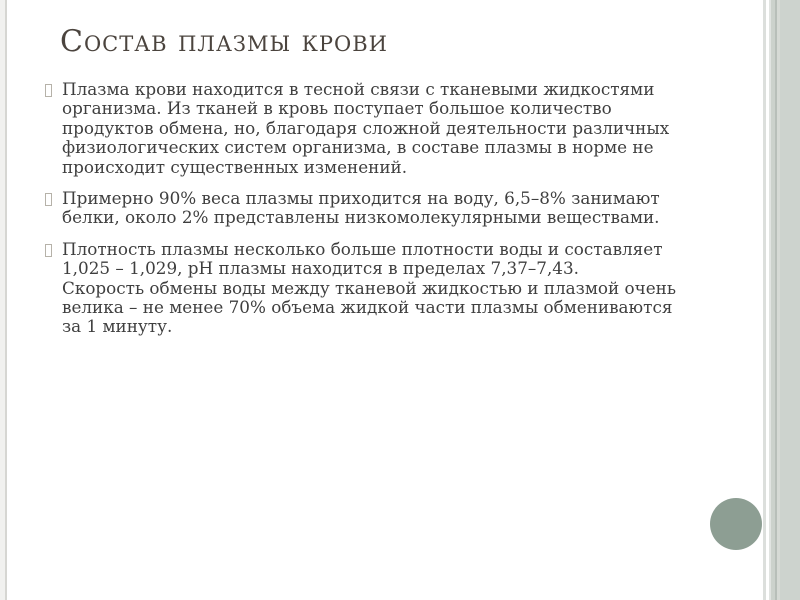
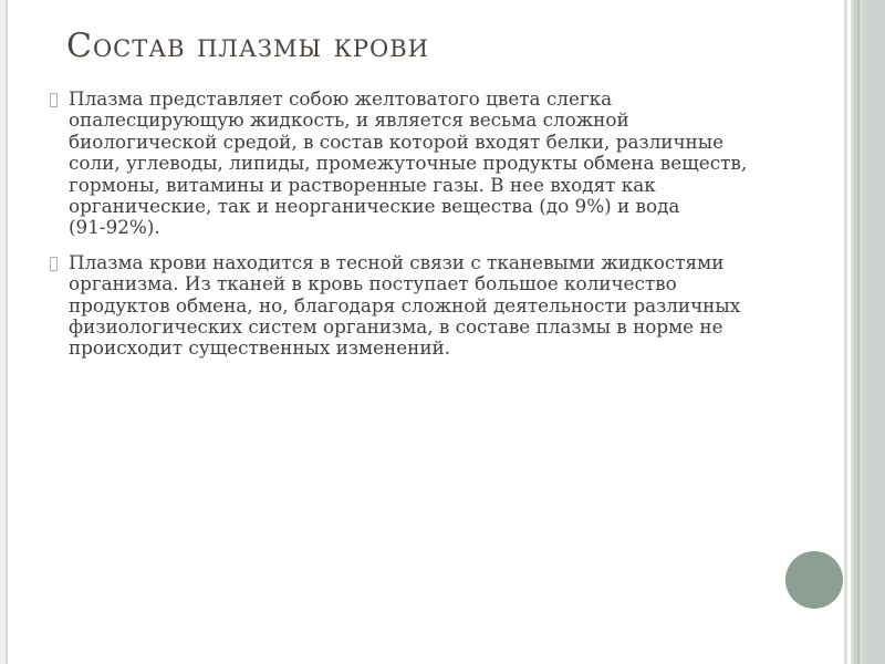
  Состав плазмы крови
+ Плазма представляет собою желтоватого цвета слегка
+ опалесцирующую жидкость, и является весьма сложной
+ биологической средой, в состав которой входят белки, различные
+ соли, углеводы, липиды, промежуточные продукты обмена веществ,
+ гормоны, витамины и растворенные газы. В нее входят как
+ органические, так и неорганические вещества (до 9%) и вода
+ (91-92%).
  Плазма крови находится в тесной связи с тканевыми жидкостями
  организма. Из тканей в кровь поступает большое количество
  продуктов обмена, но, благодаря сложной деятельности различных
  физиологических систем организма, в составе плазмы в норме не
  происходит существенных изменений.
- Примерно 90% веса плазмы приходится на воду, 6,5–8% занимают
- белки, около 2% представлены низкомолекулярными веществами.
- Плотность плазмы несколько больше плотности воды и составляет
- 1,025 – 1,029, pH плазмы находится в пределах 7,37–7,43.
- Скорость обмены воды между тканевой жидкостью и плазмой очень
- велика – не менее 70% объема жидкой части плазмы обмениваются
- за 1 минуту.
